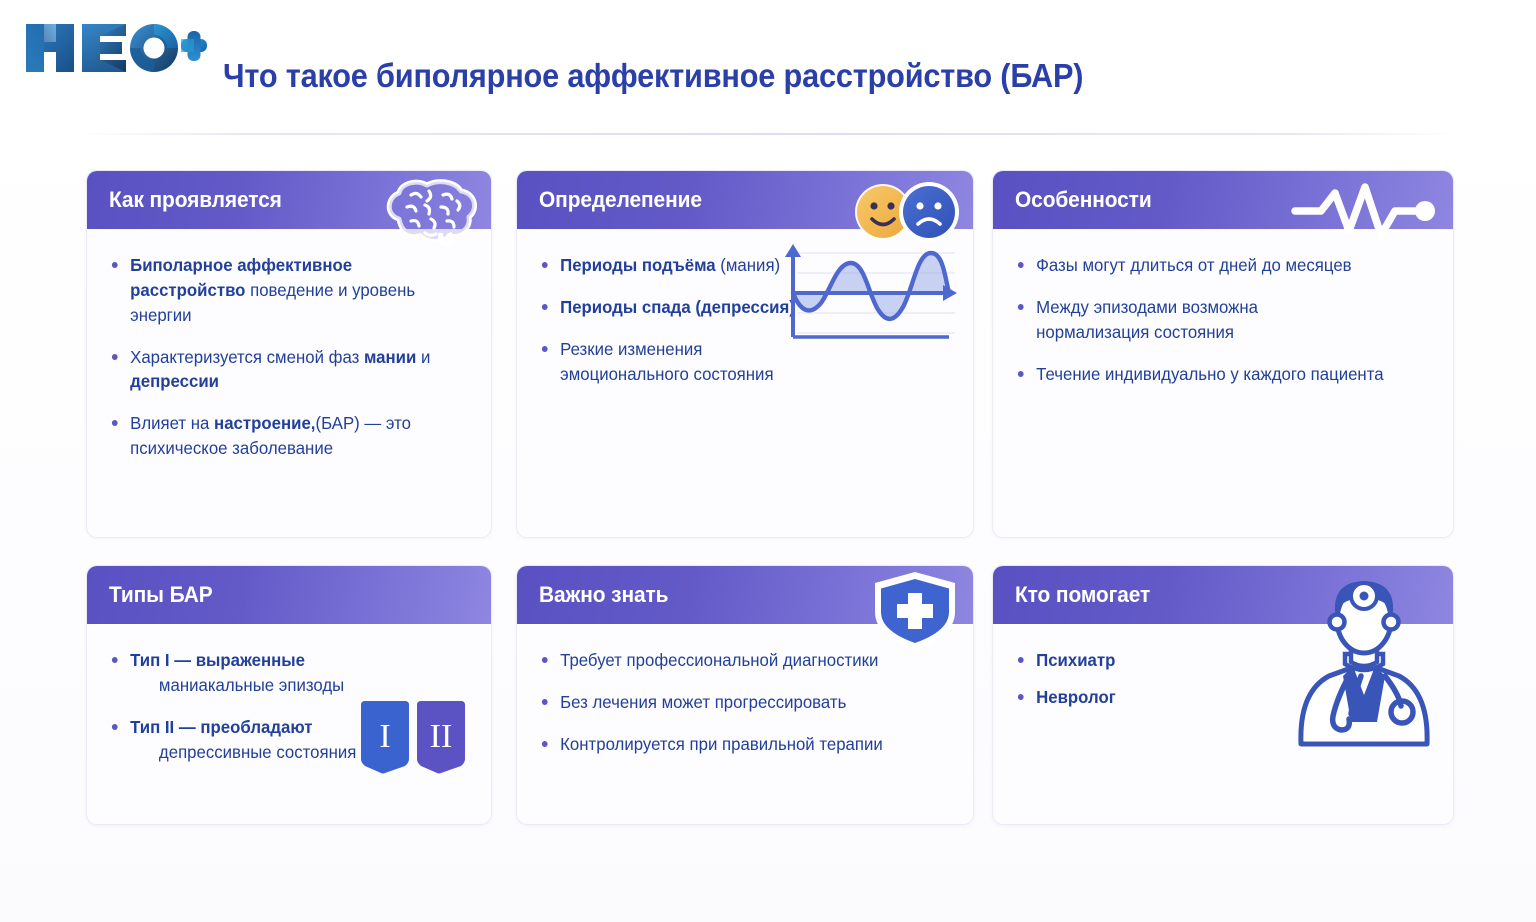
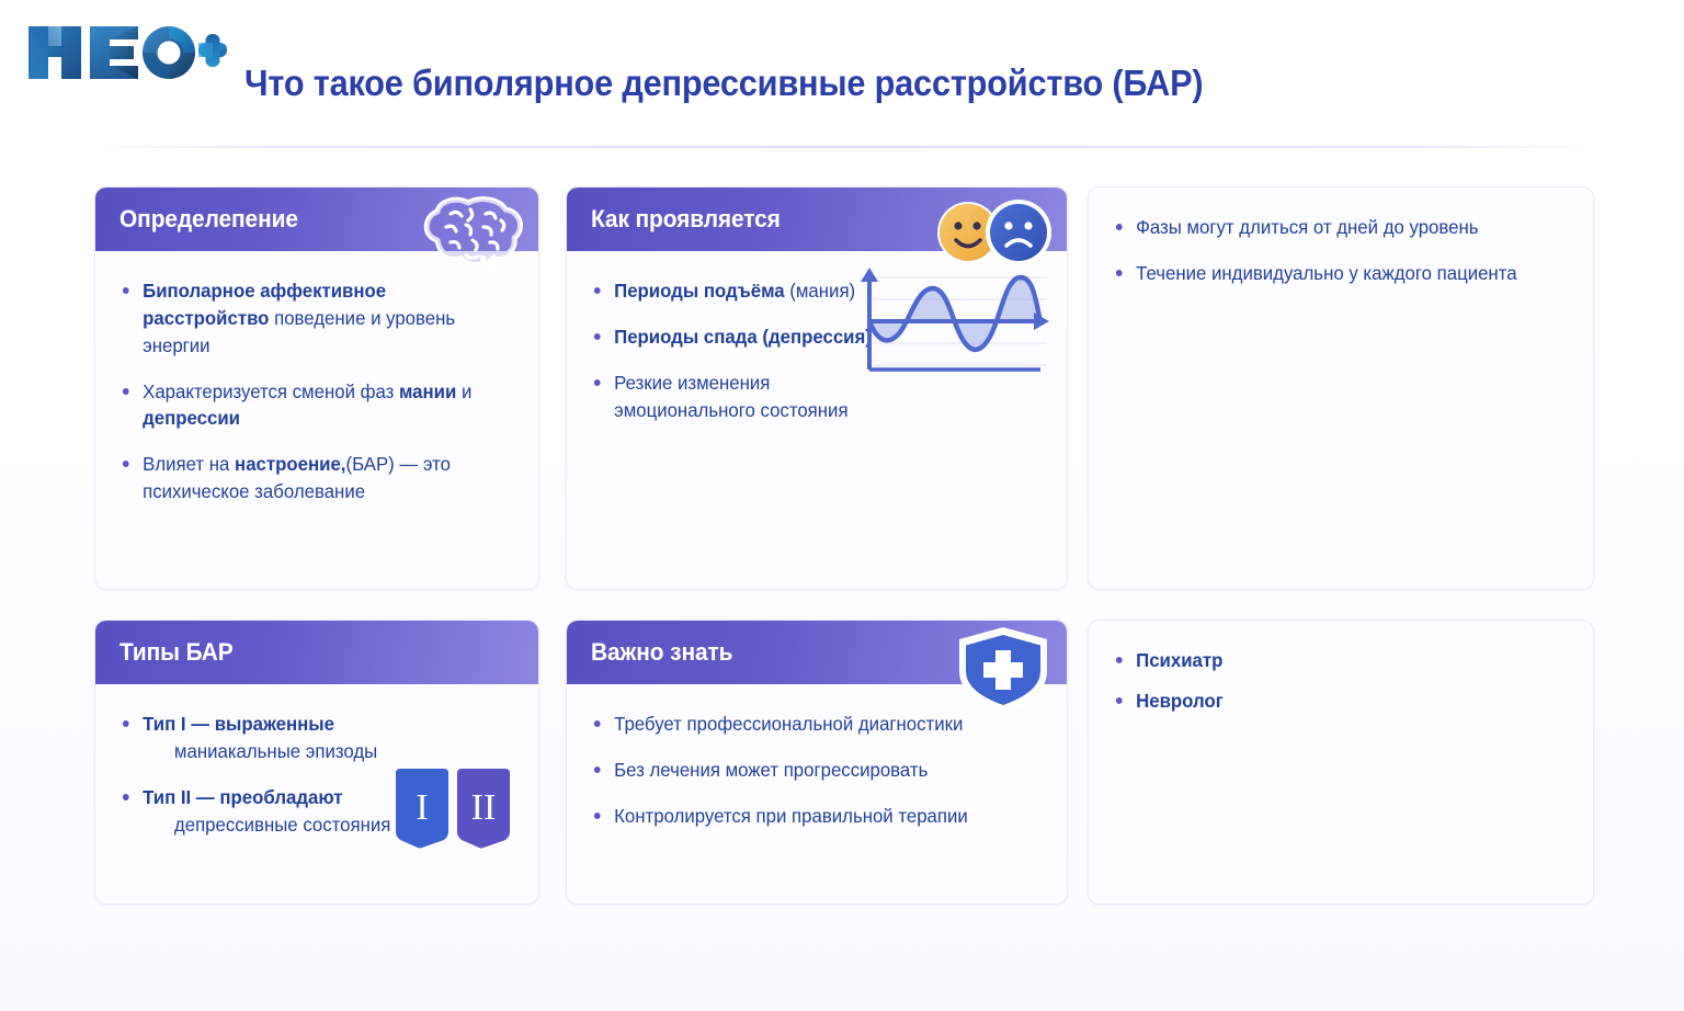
- Что такое биполярное аффективное расстройство (БАР)
+ Что такое биполярное депрессивные расстройство (БАР)
- Как проявляется
+ Определепение
  Биполарное аффективное расстройство поведение и уровень энергии
  Характеризуется сменой фаз мании и депрессии
  Влияет на настроение,(БАР) — это психическое заболевание
- Определепение
+ Как проявляется
  Периоды подъёма (мания)
  Периоды спада (депрессия
  Резкие изменения эмоционального состояния
- Особенности
- Фазы могут длиться от дней до месяцев
+ Фазы могут длиться от дней до уровень
- Между эпизодами возможна нормализация состояния
  Течение индивидуально у каждого пациента
  Типы БАР
  Тип I — выраженные
  маниакальные эпизоды
  Тип II — преобладают
  депрессивные состояния
  I
  II
  Важно знать
  Требует профессиональной диагностики
  Без лечения может прогрессировать
  Контролируется при правильной терапии
- Кто помогает
  Психиатр
  Невролог
